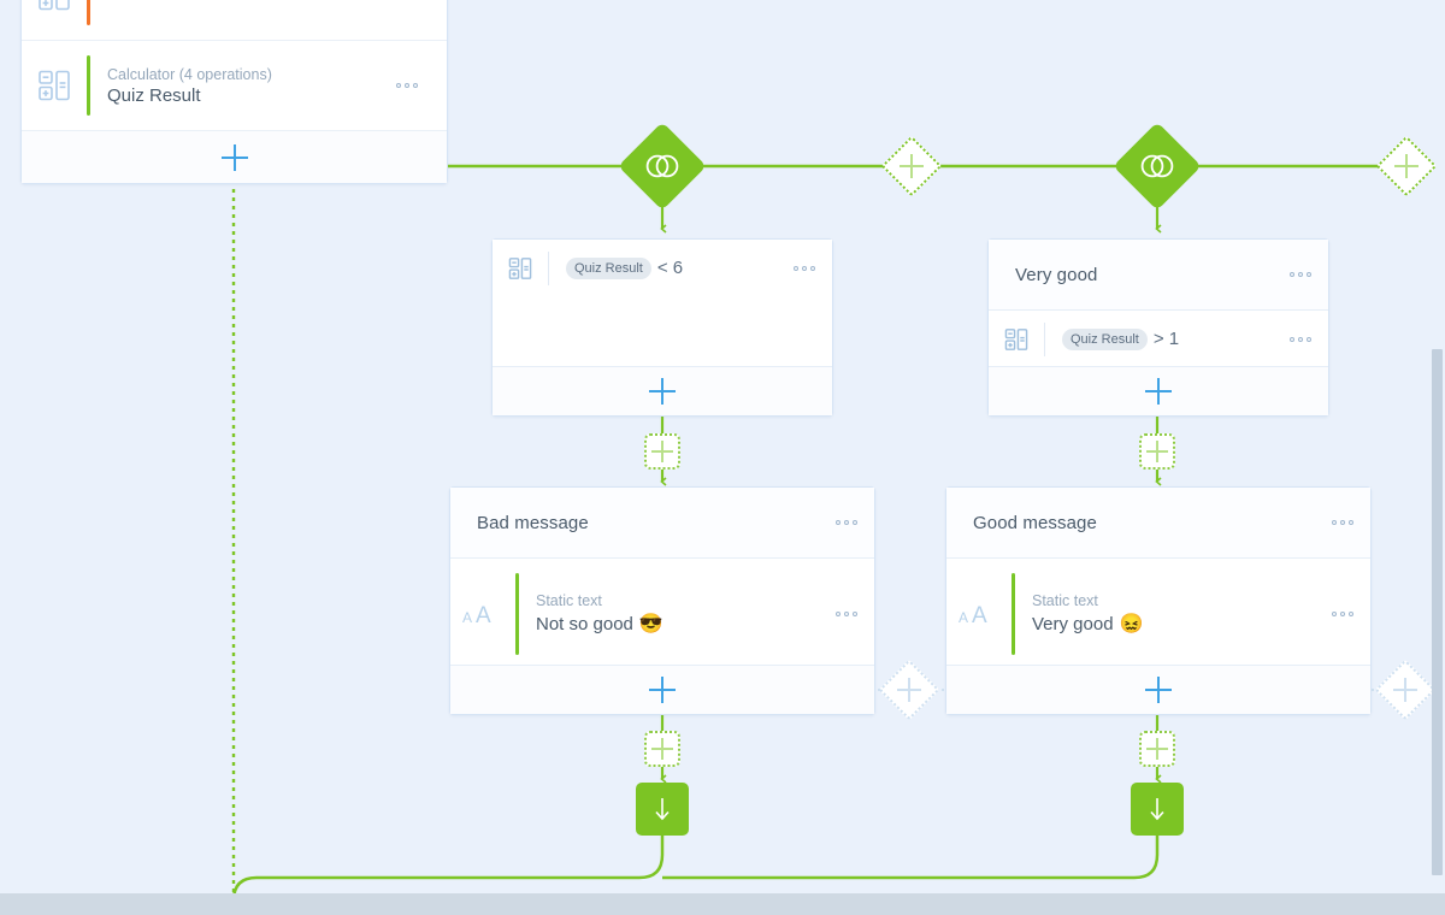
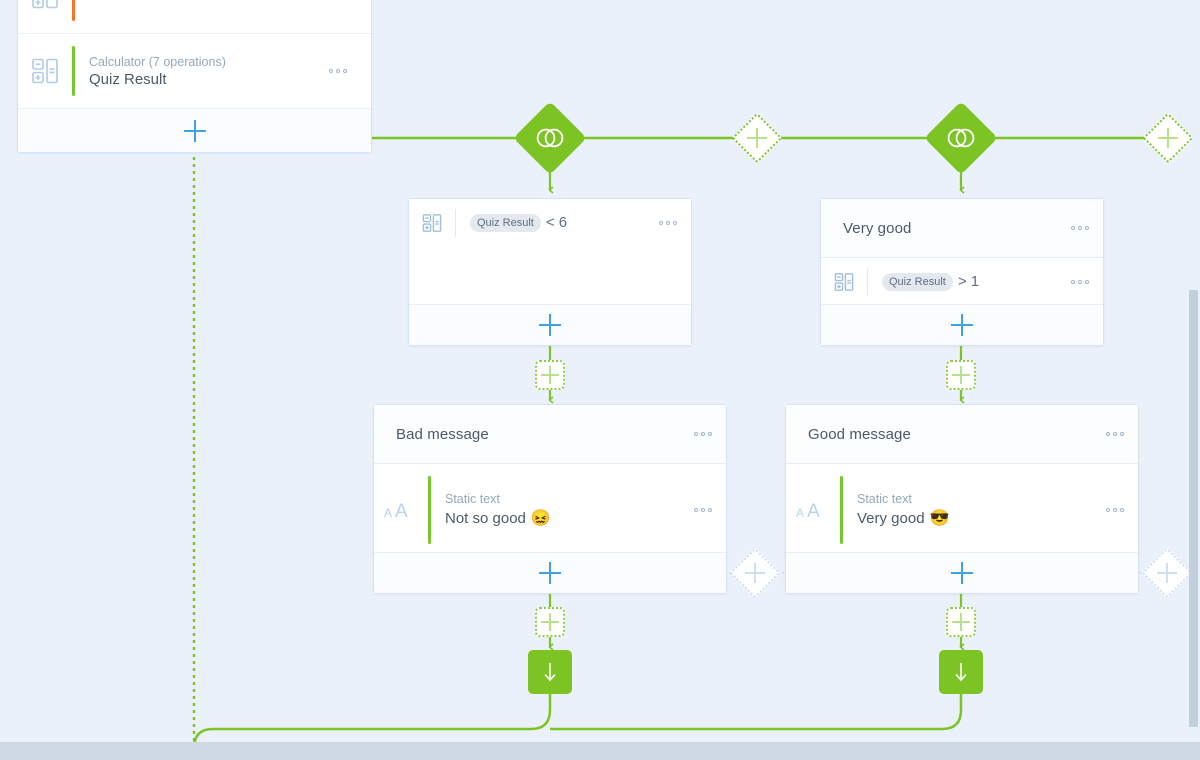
- Calculator (4 operations)
+ Calculator (7 operations)
  Quiz Result
  Quiz Result
  < 6
  Very good
  Quiz Result
  > 1
  Bad message
  A
  A
  Static text
  Not so good
- 😎
+ 😖
  Good message
  A
  A
  Static text
  Very good
- 😖
+ 😎
